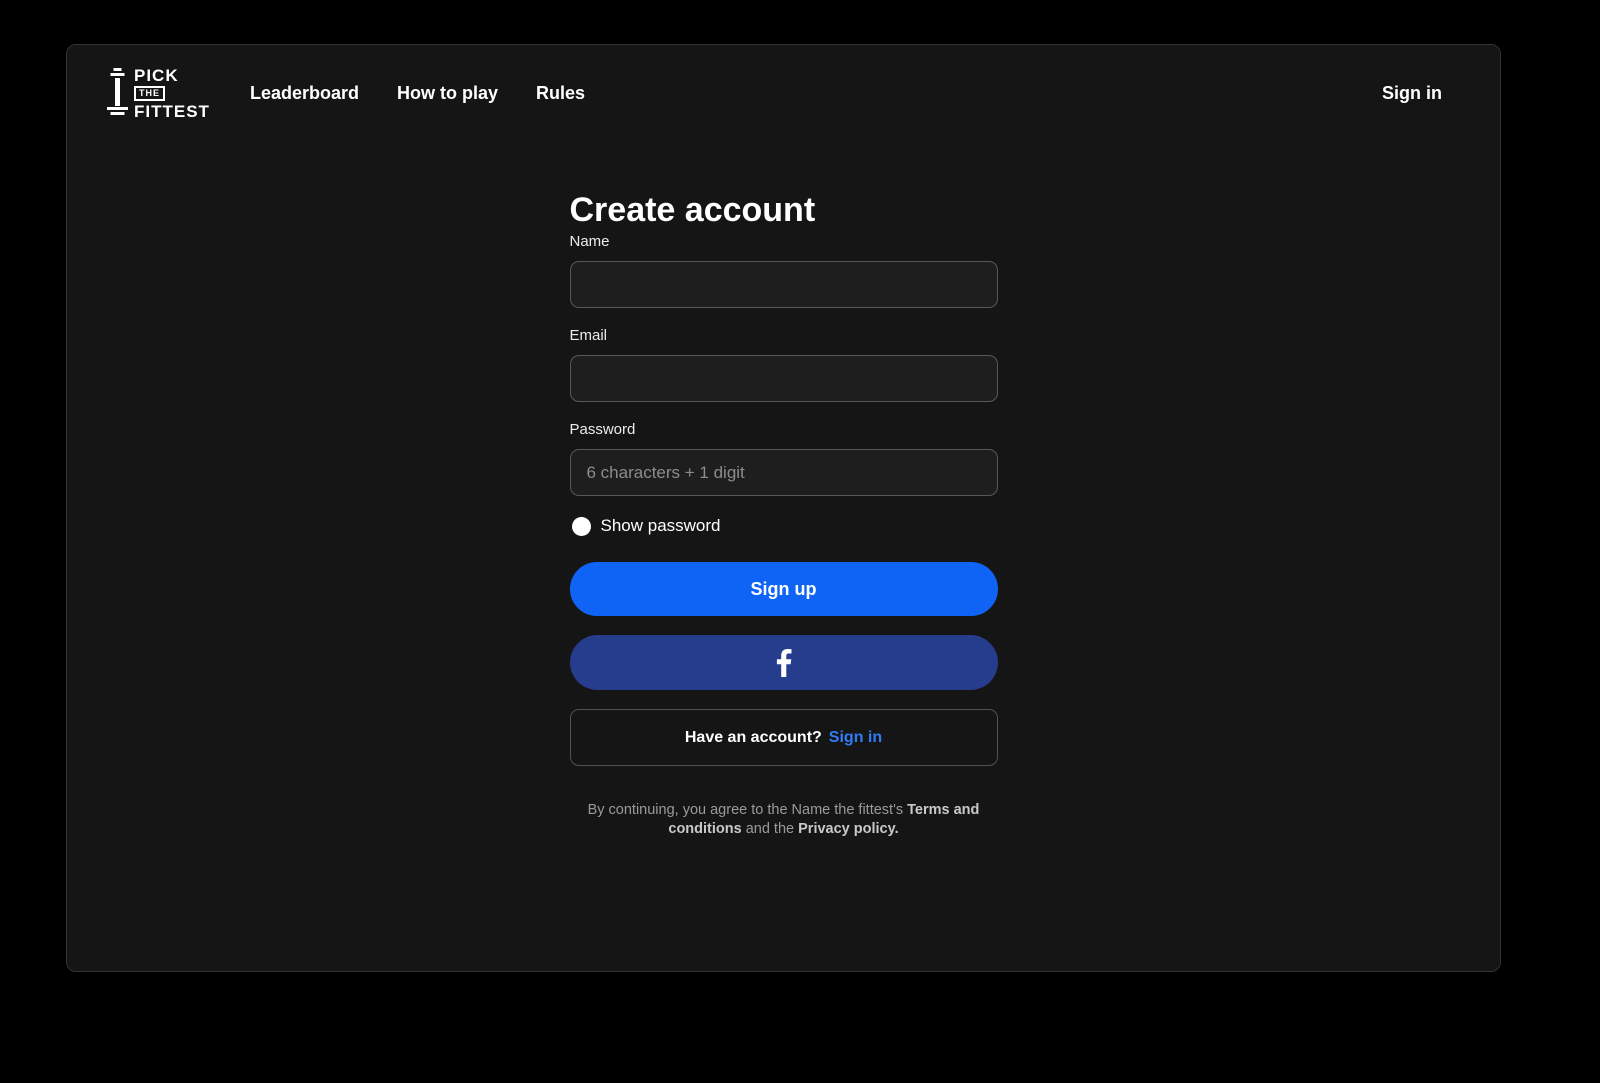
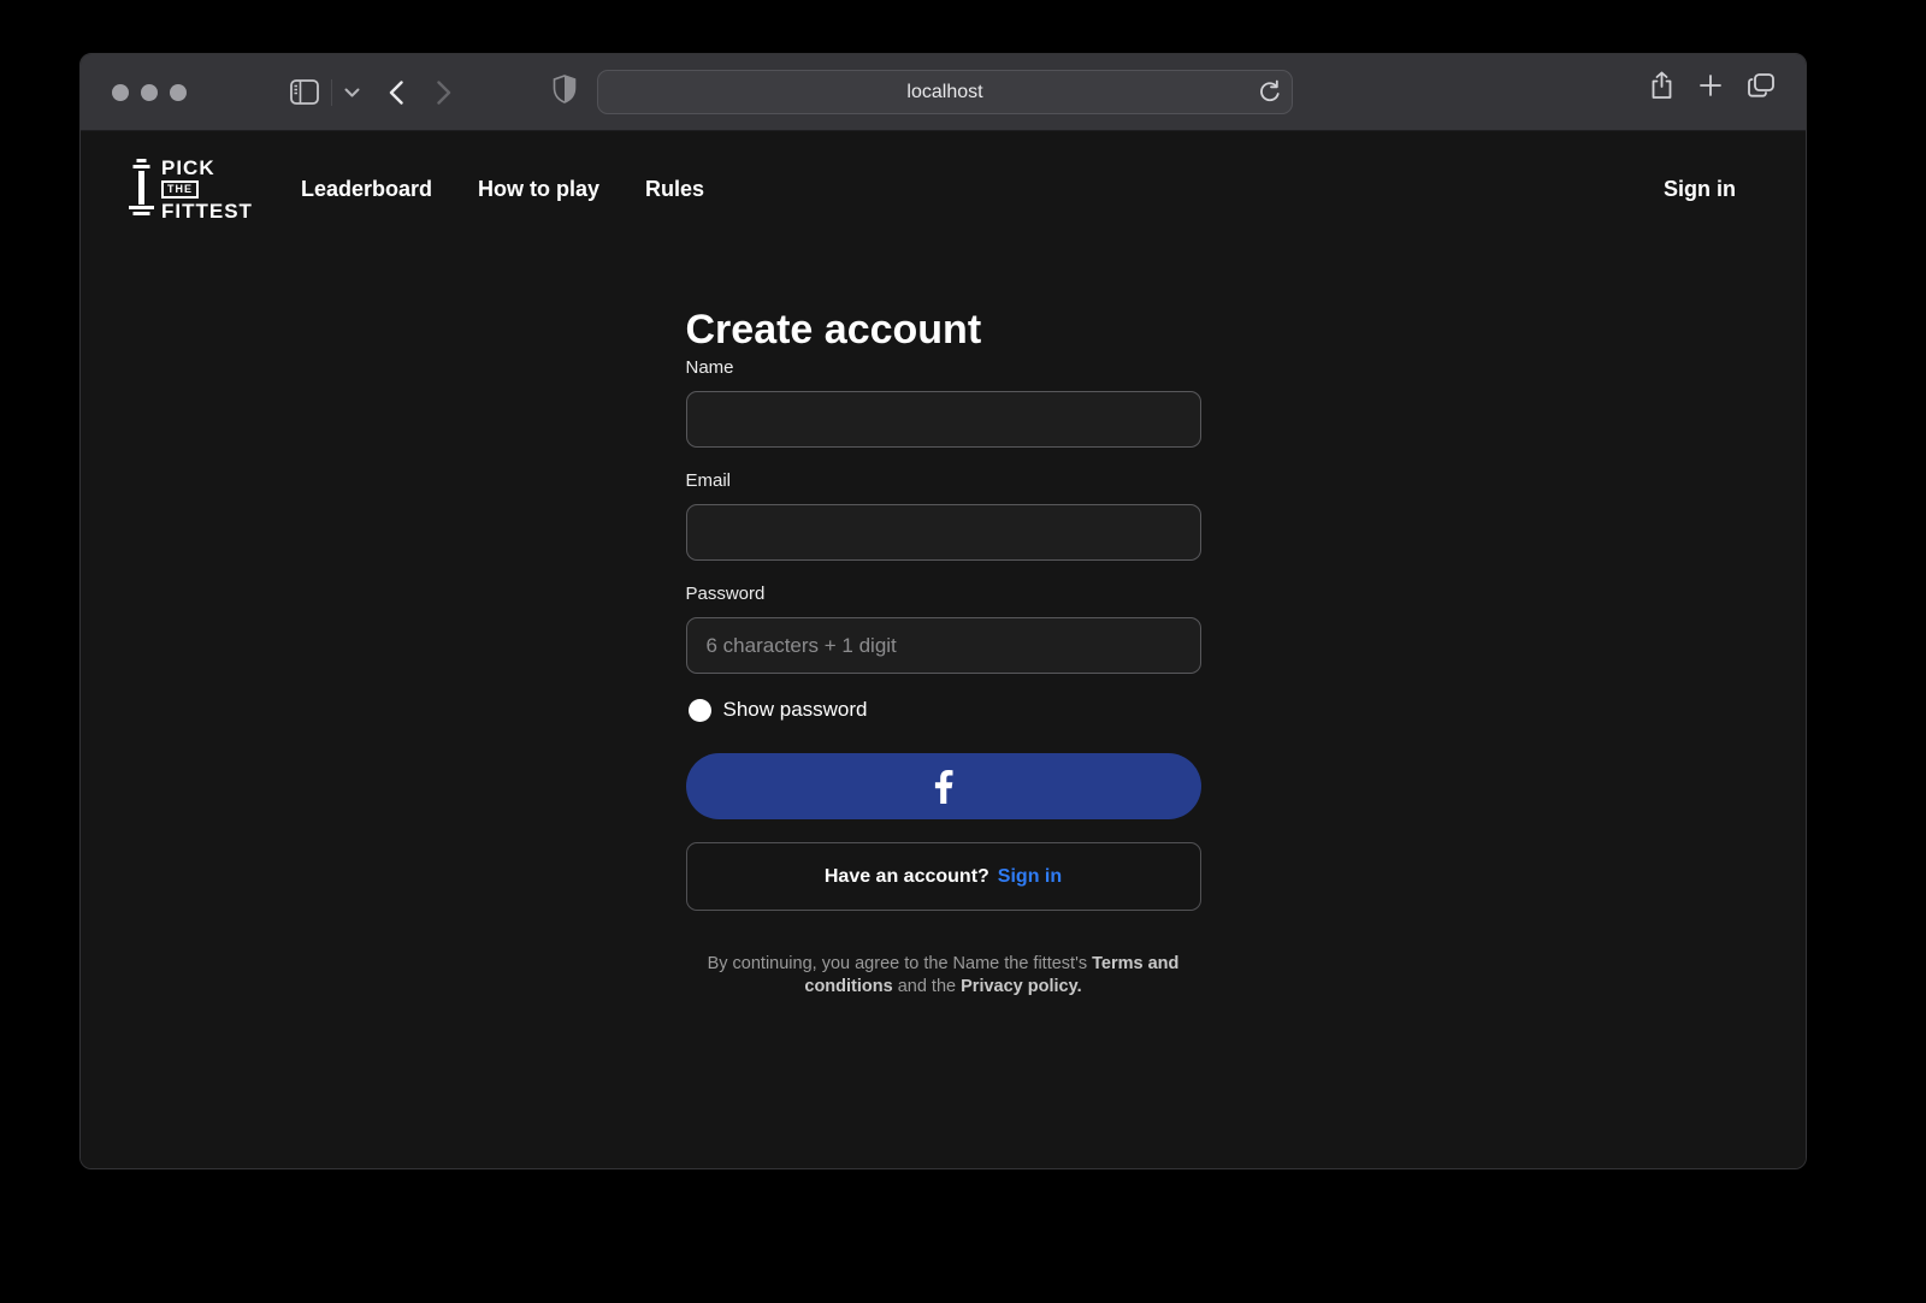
+ localhost
  PICK
  THE
  FITTEST
  Leaderboard
  How to play
  Rules
  Sign in
  Create account
  Name
  Email
  Password
  6 characters + 1 digit
  Show password
- Sign up
  Have an account?
  Sign in
  By continuing, you agree to the Name the fittest's Terms and conditions and the Privacy policy.
